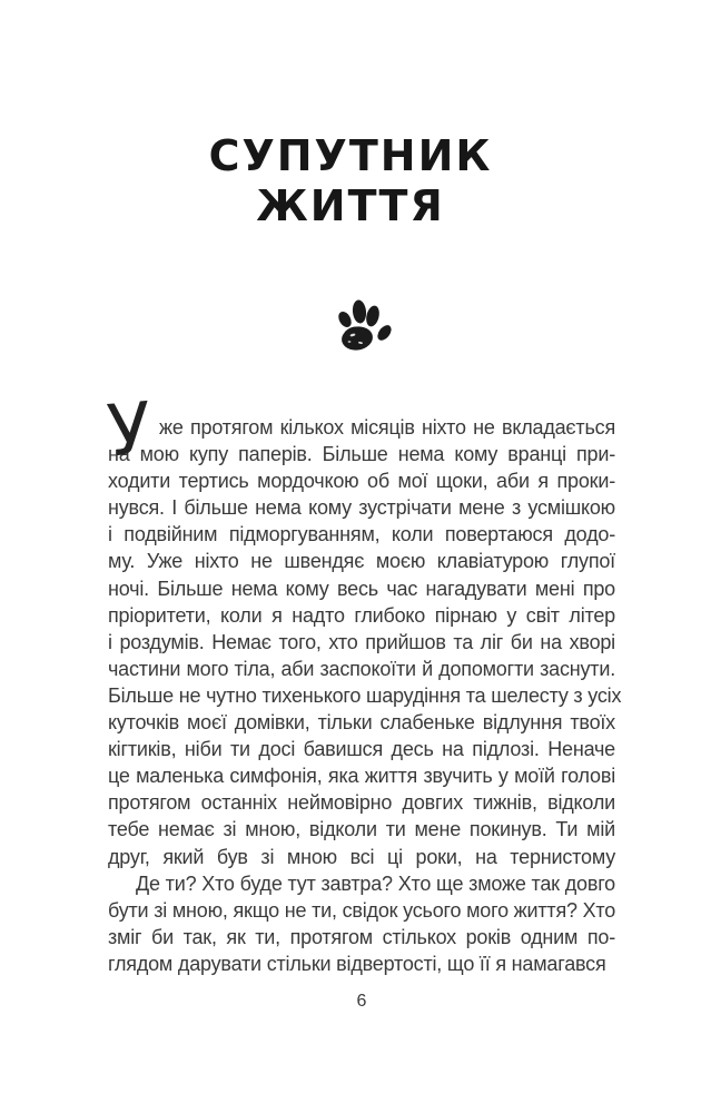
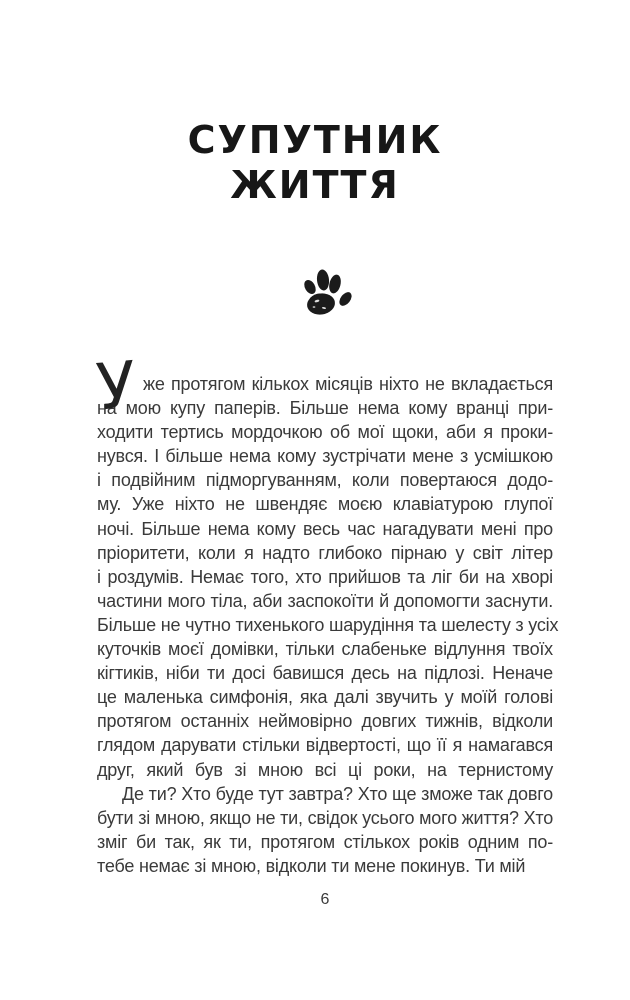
  СУПУТНИК
  ЖИТТЯ
  же протягом кількох місяців ніхто не вкладається
  на мою купу паперів. Більше нема кому вранці при-
  ходити тертись мордочкою об мої щоки, аби я проки-
  нувся. І більше нема кому зустрічати мене з усмішкою
  і подвійним підморгуванням, коли повертаюся додо-
  му. Уже ніхто не швендяє моєю клавіатурою глупої
  ночі. Більше нема кому весь час нагадувати мені про
  пріоритети, коли я надто глибоко пірнаю у світ літер
  і роздумів. Немає того, хто прийшов та ліг би на хворі
  частини мого тіла, аби заспокоїти й допомогти заснути.
  Більше не чутно тихенького шарудіння та шелесту з усіх
  куточків моєї домівки, тільки слабеньке відлуння твоїх
  кігтиків, ніби ти досі бавишся десь на підлозі. Неначе
- це маленька симфонія, яка життя звучить у моїй голові
+ це маленька симфонія, яка далі звучить у моїй голові
  протягом останніх неймовірно довгих тижнів, відколи
- тебе немає зі мною, відколи ти мене покинув. Ти мій
+ глядом дарувати стільки відвертості, що її я намагався
  друг, який був зі мною всі ці роки, на тернистому
  Де ти? Хто буде тут завтра? Хто ще зможе так довго
  бути зі мною, якщо не ти, свідок усього мого життя? Хто
  зміг би так, як ти, протягом стількох років одним по-
- глядом дарувати стільки відвертості, що її я намагався
+ тебе немає зі мною, відколи ти мене покинув. Ти мій
  6
